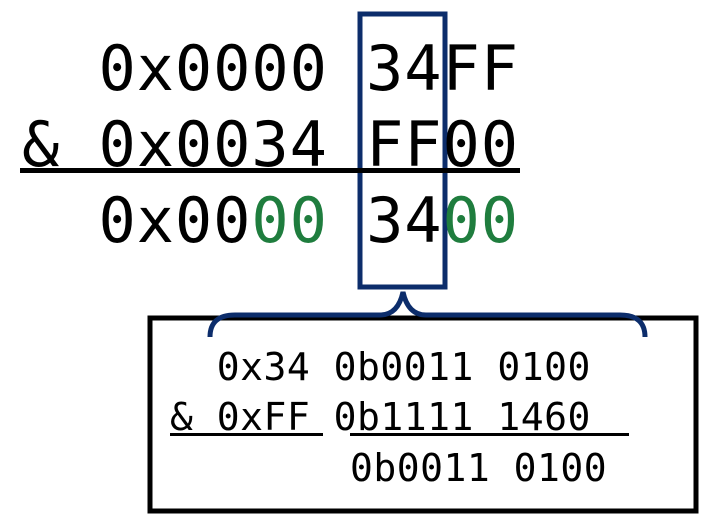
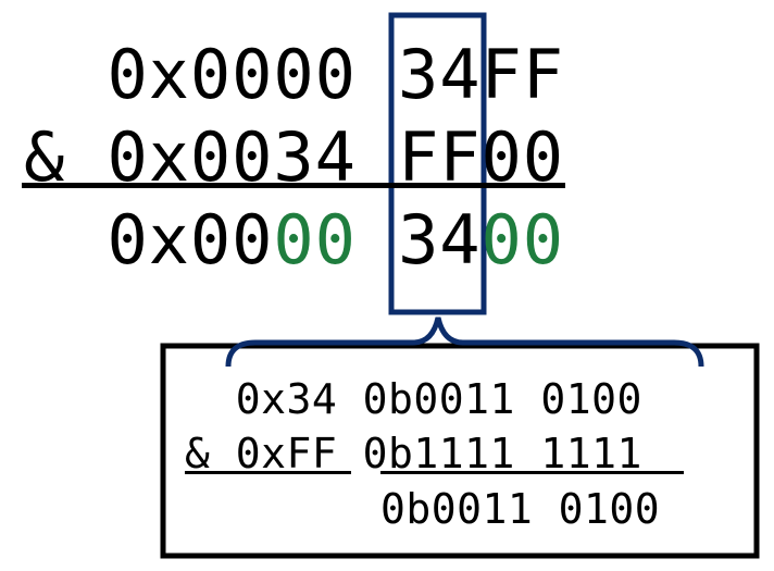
  0x0000 34FF
  & 0x0034 FF00
  0x0000 3400
  0x34 0b0011 0100
- & 0xFF 0b1111 1460
+ & 0xFF 0b1111 1111
  0b0011 0100
